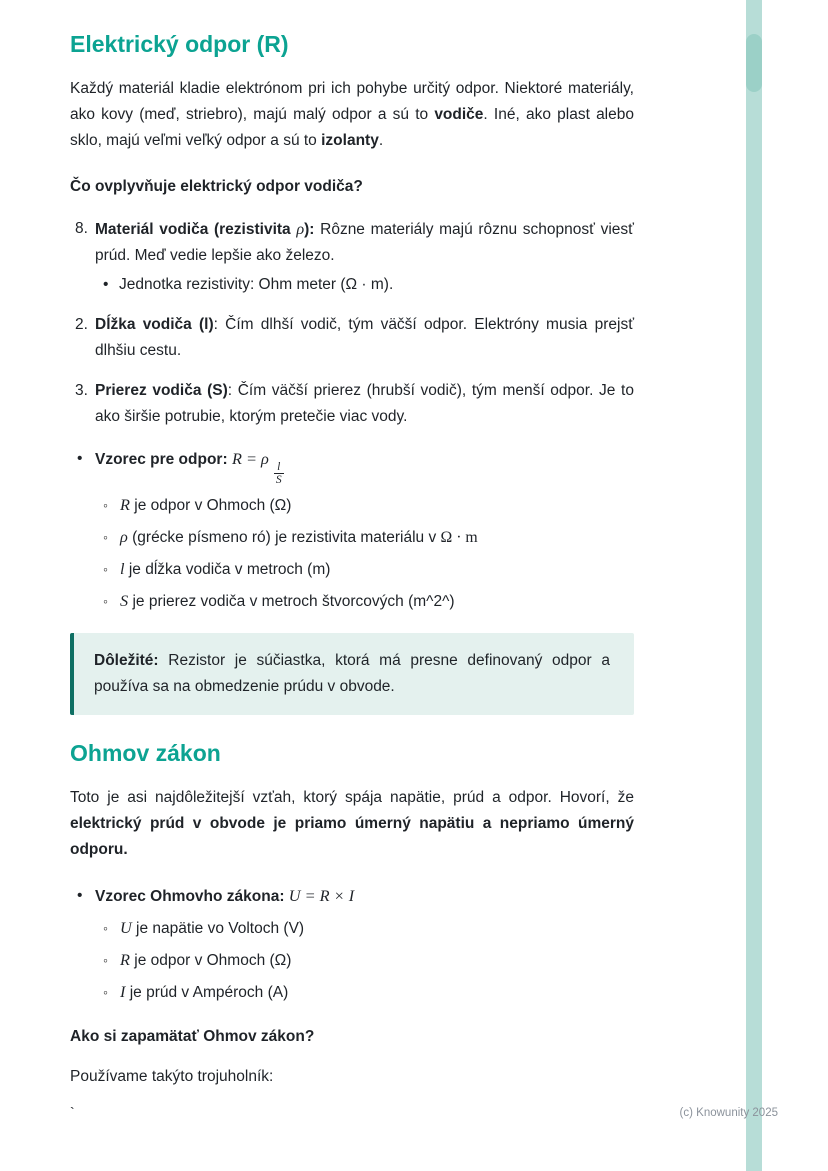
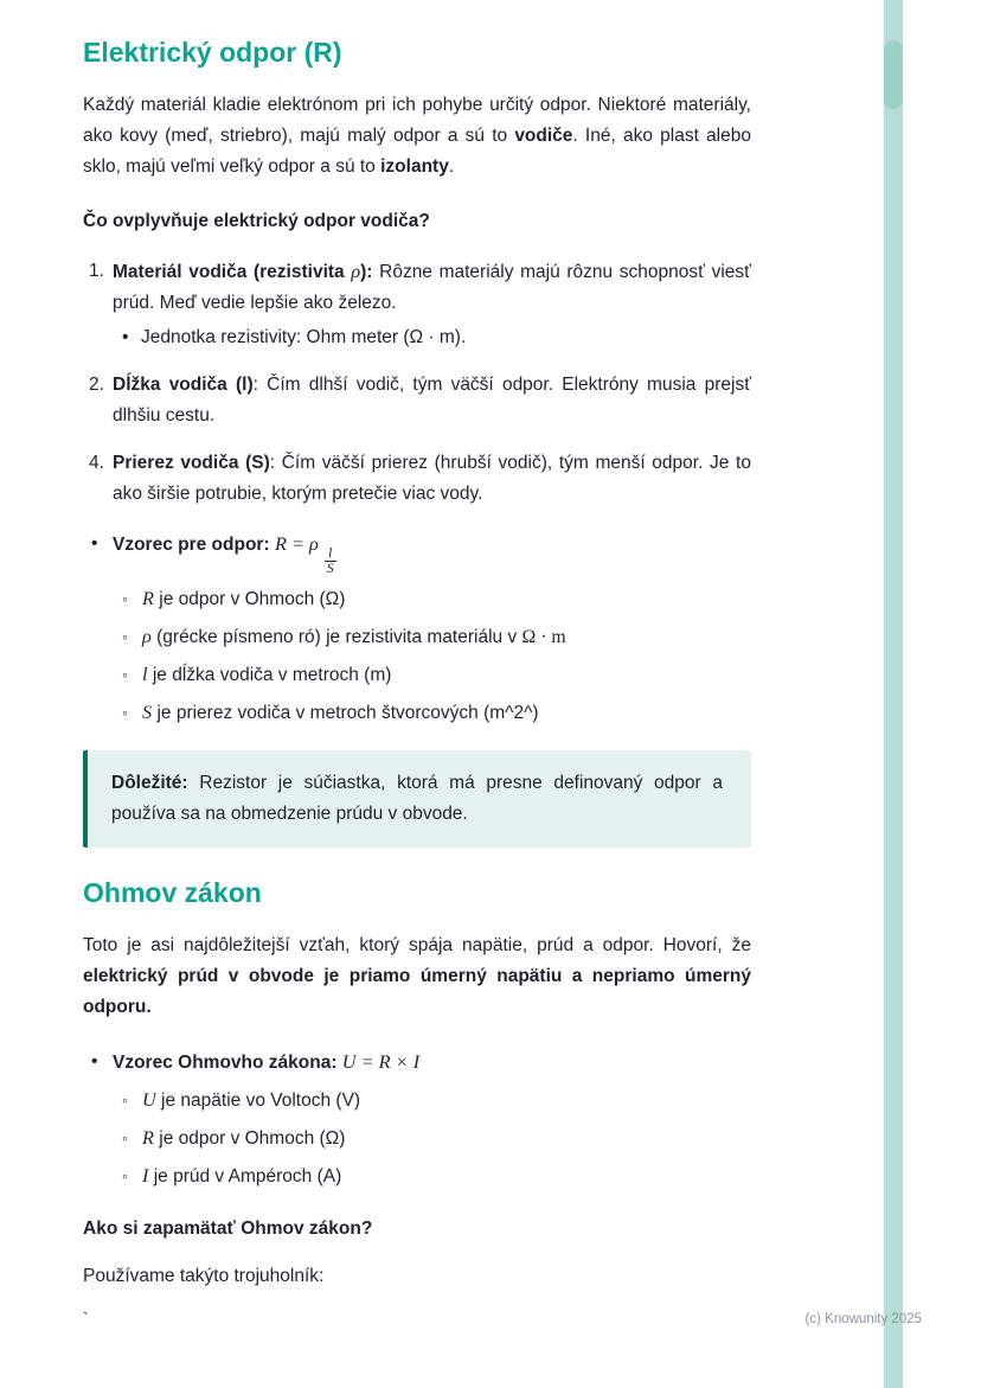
  Elektrický odpor (R)
  Každý materiál kladie elektrónom pri ich pohybe určitý odpor. Niektoré materiály, ako kovy (meď, striebro), majú malý odpor a sú to vodiče. Iné, ako plast alebo sklo, majú veľmi veľký odpor a sú to izolanty.
  Čo ovplyvňuje elektrický odpor vodiča?
- 8.
+ 1.
  Materiál vodiča (rezistivita ρ): Rôzne materiály majú rôznu schopnosť viesť prúd. Meď vedie lepšie ako železo.
  •
  Jednotka rezistivity: Ohm meter (Ω · m).
  2.
  Dĺžka vodiča (l): Čím dlhší vodič, tým väčší odpor. Elektróny musia prejsť dlhšiu cestu.
- 3.
+ 4.
  Prierez vodiča (S): Čím väčší prierez (hrubší vodič), tým menší odpor. Je to ako širšie potrubie, ktorým pretečie viac vody.
  •
  Vzorec pre odpor: R = ρ
  l
  S
  ◦
  R je odpor v Ohmoch (Ω)
  ◦
  ρ (grécke písmeno ró) je rezistivita materiálu v Ω · m
  ◦
  l je dĺžka vodiča v metroch (m)
  ◦
  S je prierez vodiča v metroch štvorcových (m^2^)
  Dôležité: Rezistor je súčiastka, ktorá má presne definovaný odpor a používa sa na obmedzenie prúdu v obvode.
  Ohmov zákon
  Toto je asi najdôležitejší vzťah, ktorý spája napätie, prúd a odpor. Hovorí, že elektrický prúd v obvode je priamo úmerný napätiu a nepriamo úmerný odporu.
  •
  Vzorec Ohmovho zákona: U = R × I
  ◦
  U je napätie vo Voltoch (V)
  ◦
  R je odpor v Ohmoch (Ω)
  ◦
  I je prúd v Ampéroch (A)
  Ako si zapamätať Ohmov zákon?
  Používame takýto trojuholník:
  `
  (c) Knowunity 2025
